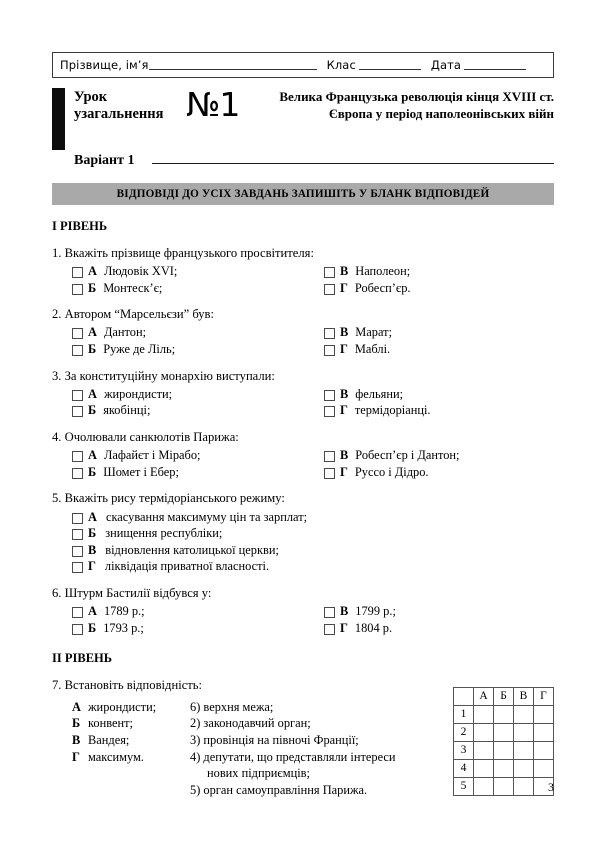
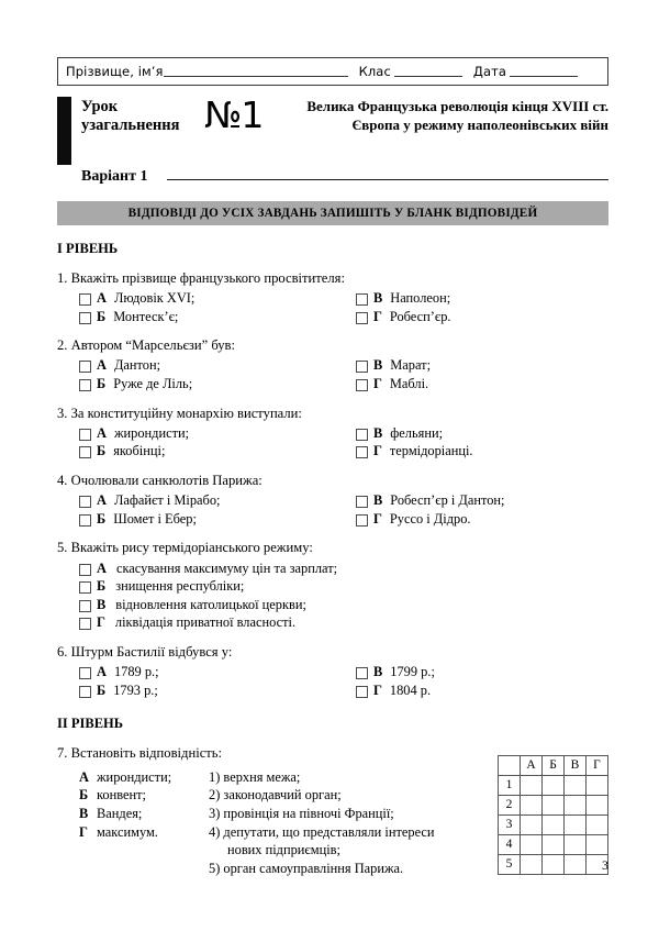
  Прізвище, ім’я
  Клас
  Дата
  Урок
  узагальнення
  №1
  Велика Французька революція кінця XVIII ст.
- Європа у період наполеонівських війн
+ Європа у режиму наполеонівських війн
  Варіант 1
  ВІДПОВІДІ ДО УСІХ ЗАВДАНЬ ЗАПИШІТЬ У БЛАНК ВІДПОВІДЕЙ
  І РІВЕНЬ
  1. Вкажіть прізвище французького просвітителя:
  А
  Людовік XVI;
  В
  Наполеон;
  Б
  Монтеск’є;
  Г
  Робесп’єр.
  2. Автором “Марсельєзи” був:
  А
  Дантон;
  В
  Марат;
  Б
  Руже де Ліль;
  Г
  Маблі.
  3. За конституційну монархію виступали:
  А
  жирондисти;
  В
  фельяни;
  Б
  якобінці;
  Г
  термідоріанці.
  4. Очолювали санкюлотів Парижа:
  А
  Лафайєт і Мірабо;
  В
  Робесп’єр і Дантон;
  Б
  Шомет і Ебер;
  Г
  Руссо і Дідро.
  5. Вкажіть рису термідоріанського режиму:
  А
  скасування максимуму цін та зарплат;
  Б
  знищення республіки;
  В
  відновлення католицької церкви;
  Г
  ліквідація приватної власності.
  6. Штурм Бастилії відбувся у:
  А
  1789 р.;
  В
  1799 р.;
  Б
  1793 р.;
  Г
  1804 р.
  ІІ РІВЕНЬ
  7. Встановіть відповідність:
  А
  жирондисти;
  Б
  конвент;
  В
  Вандея;
  Г
  максимум.
- 6) верхня межа;
+ 1) верхня межа;
  2) законодавчий орган;
  3) провінція на півночі Франції;
  4) депутати, що представляли інтереси
  нових підприємців;
  5) орган самоуправління Парижа.
  	А	Б	В	Г
  1
  2
  3
  4
  5
  3
